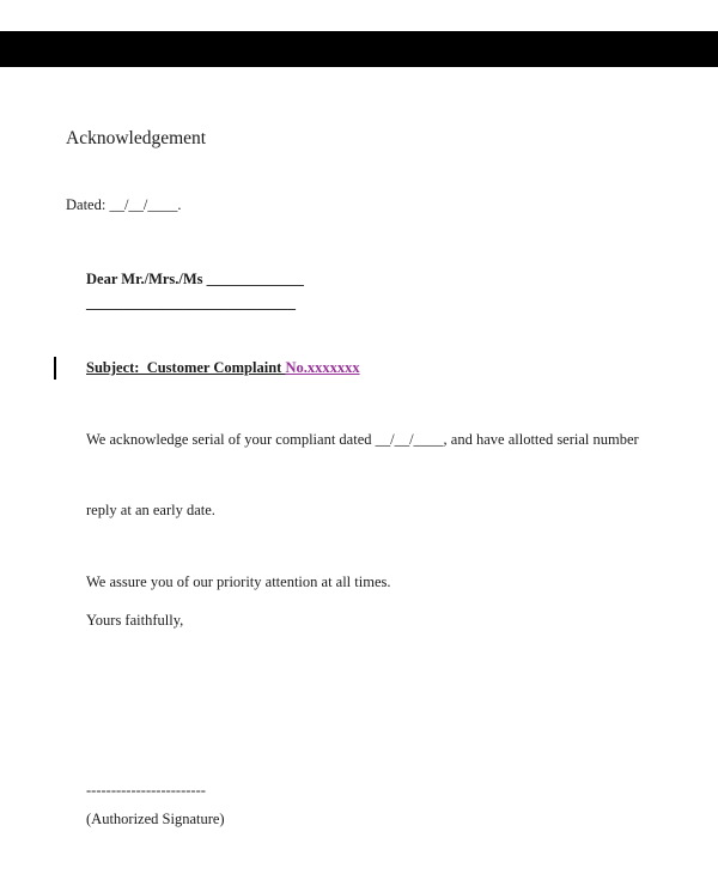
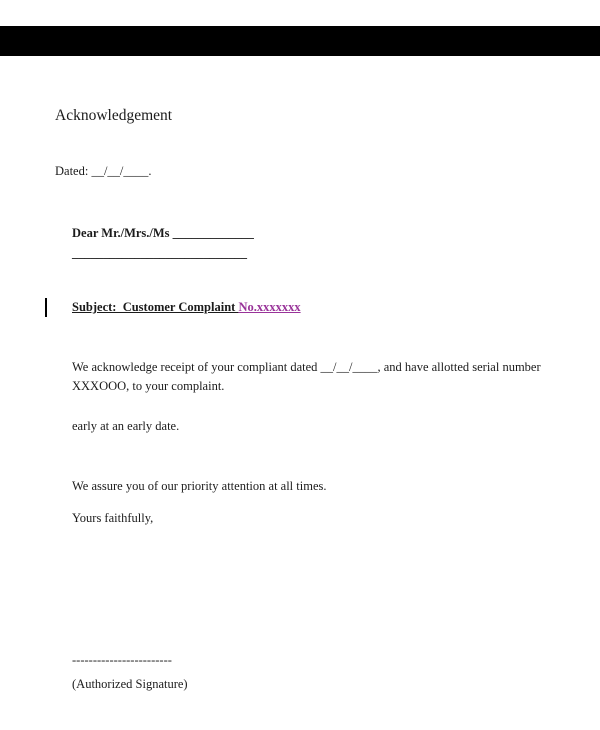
  Acknowledgement
  Dated: __/__/____.
  Dear Mr./Mrs./Ms _____________
  ____________________________
  Subject: Customer Complaint No.xxxxxxx
- We acknowledge serial of your compliant dated __/__/____, and have allotted serial number
+ We acknowledge receipt of your compliant dated __/__/____, and have allotted serial number
+ XXXOOO, to your complaint.
- reply at an early date.
+ early at an early date.
  We assure you of our priority attention at all times.
  Yours faithfully,
  ------------------------
  (Authorized Signature)
